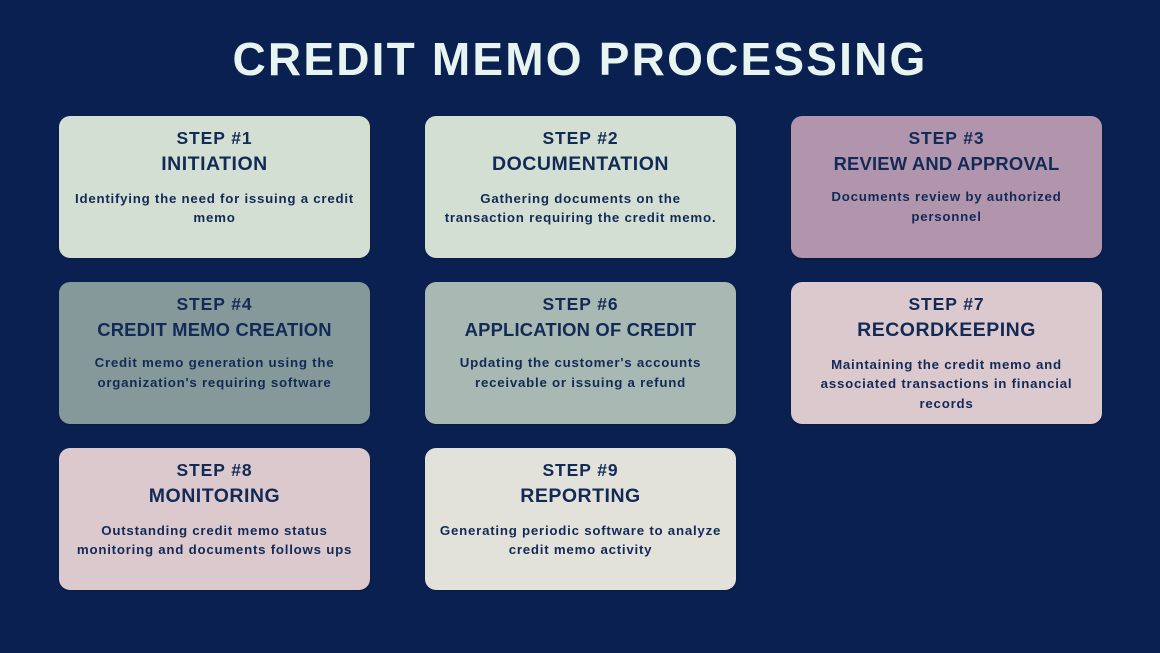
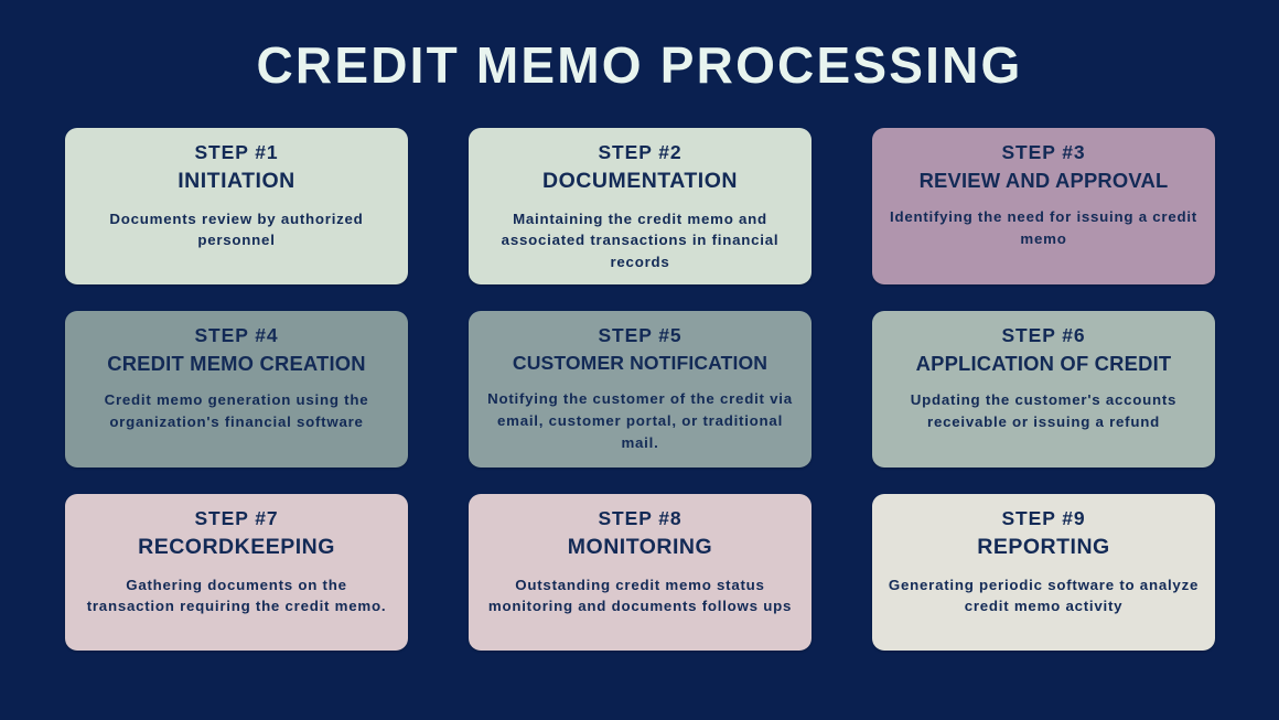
  CREDIT MEMO PROCESSING
  STEP #1
  INITIATION
- Identifying the need for issuing a credit memo
+ Documents review by authorized personnel
  STEP #2
  DOCUMENTATION
- Gathering documents on the transaction requiring the credit memo.
+ Maintaining the credit memo and associated transactions in financial records
  STEP #3
  REVIEW AND APPROVAL
- Documents review by authorized personnel
+ Identifying the need for issuing a credit memo
  STEP #4
  CREDIT MEMO CREATION
- Credit memo generation using the organization's requiring software
+ Credit memo generation using the organization's financial software
+ STEP #5
+ CUSTOMER NOTIFICATION
+ Notifying the customer of the credit via email, customer portal, or traditional mail.
  STEP #6
  APPLICATION OF CREDIT
  Updating the customer's accounts receivable or issuing a refund
  STEP #7
  RECORDKEEPING
- Maintaining the credit memo and associated transactions in financial records
+ Gathering documents on the transaction requiring the credit memo.
  STEP #8
  MONITORING
  Outstanding credit memo status monitoring and documents follows ups
  STEP #9
  REPORTING
  Generating periodic software to analyze credit memo activity
